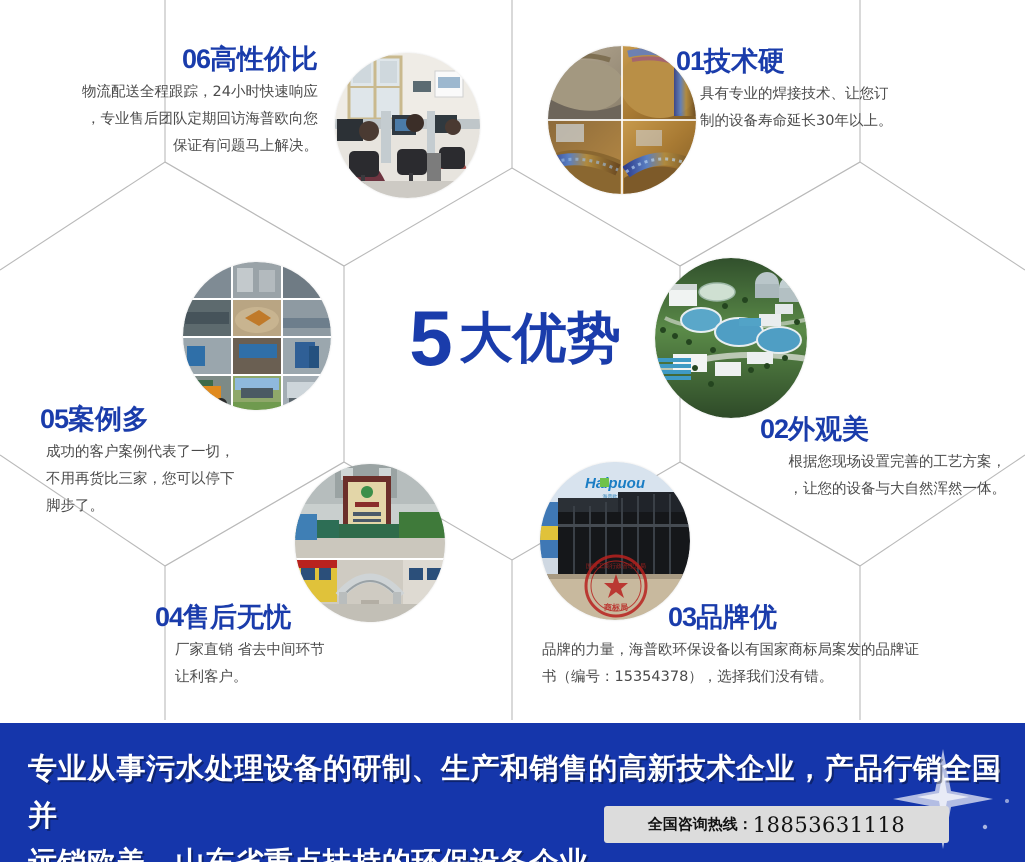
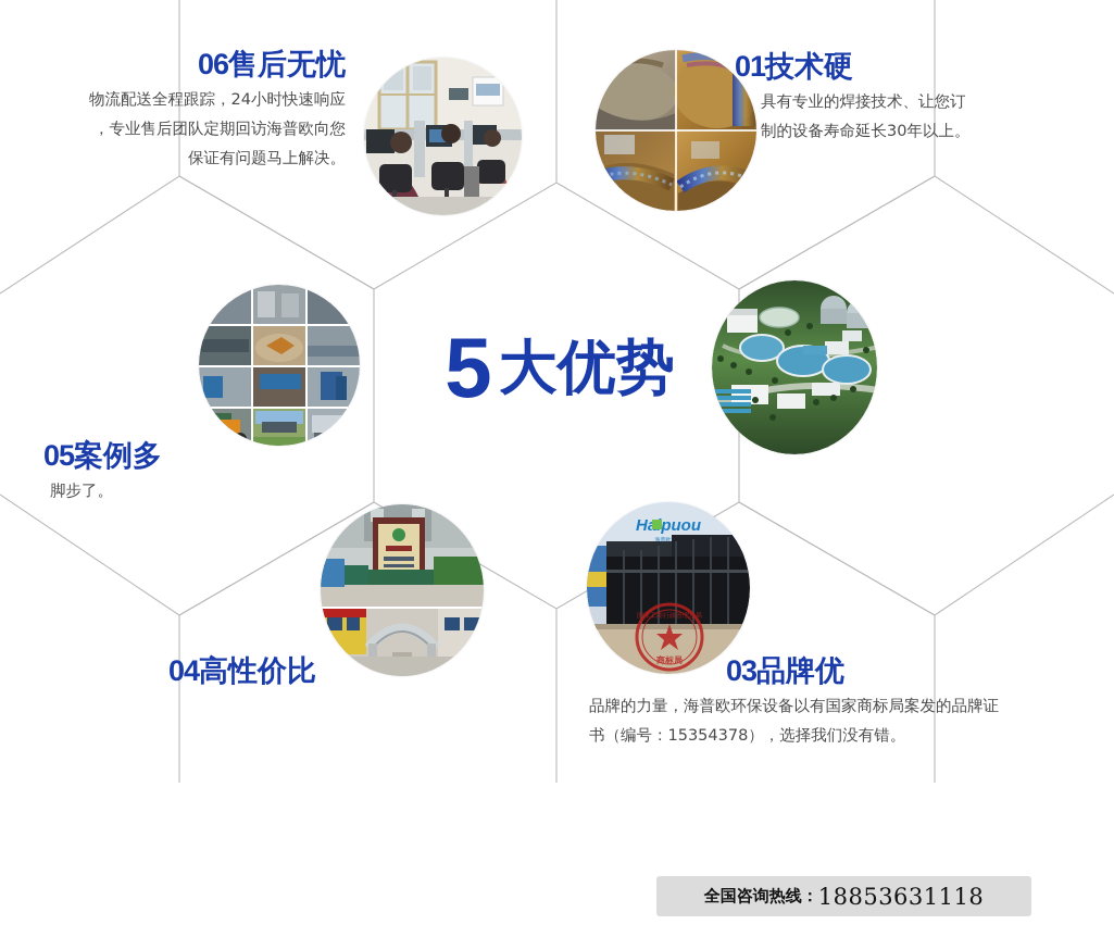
  5
  大优势
  Hpuou
  商标局
- 06高性价比
+ 06售后无忧
  物流配送全程跟踪，24小时快速响应
  ，专业售后团队定期回访海普欧向您
  保证有问题马上解决。
  01技术硬
  具有专业的焊接技术、让您订
  制的设备寿命延长30年以上。
  05案例多
- 成功的客户案例代表了一切，
- 不用再货比三家，您可以停下
  脚步了。
- 02外观美
- 根据您现场设置完善的工艺方案，
- ，让您的设备与大自然浑然一体。
- 04售后无忧
+ 04高性价比
- 厂家直销 省去中间环节
- 让利客户。
  03品牌优
  品牌的力量，海普欧环保设备以有国家商标局案发的品牌证
  书（编号：15354378），选择我们没有错。
- 专业从事污水处理设备的研制、生产和销售的高新技术企业，产品行销全国并
  全国咨询热线：
  18853631118
